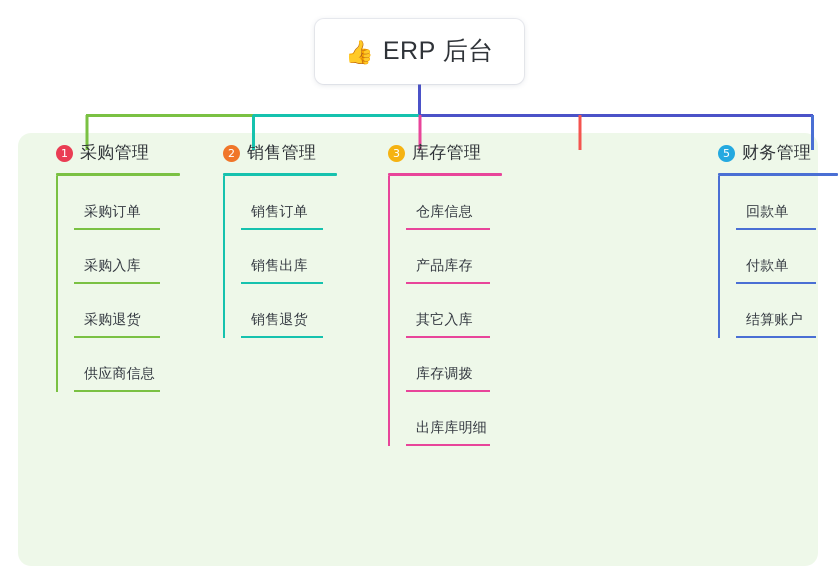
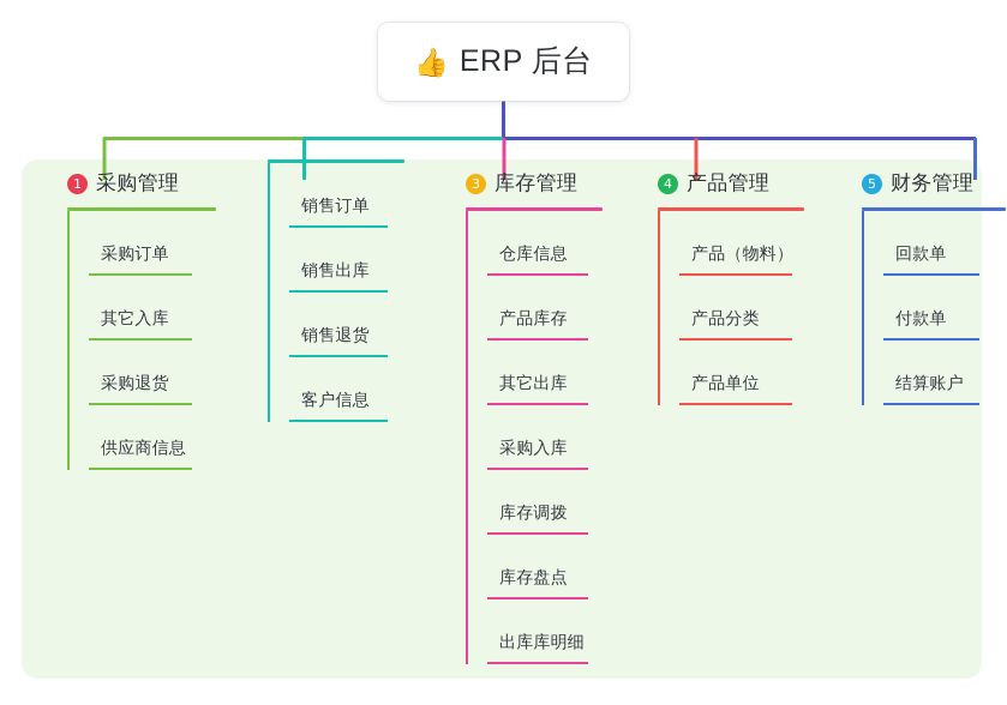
  👍
  ERP 后台
  1
  采购管理
  采购订单
- 采购入库
+ 其它入库
  采购退货
  供应商信息
- 2
- 销售管理
  销售订单
  销售出库
  销售退货
+ 客户信息
  3
  库存管理
  仓库信息
  产品库存
+ 其它出库
- 其它入库
+ 采购入库
  库存调拨
+ 库存盘点
  出库库明细
+ 4
+ 产品管理
+ 产品（物料）
+ 产品分类
+ 产品单位
  5
  财务管理
  回款单
  付款单
  结算账户
